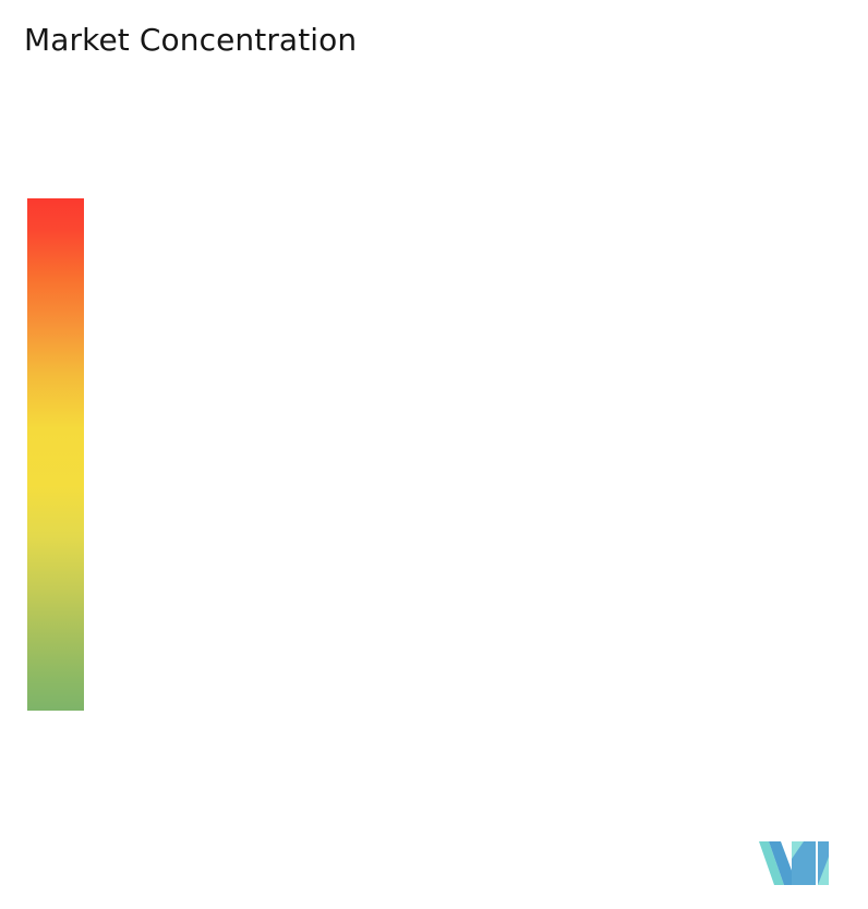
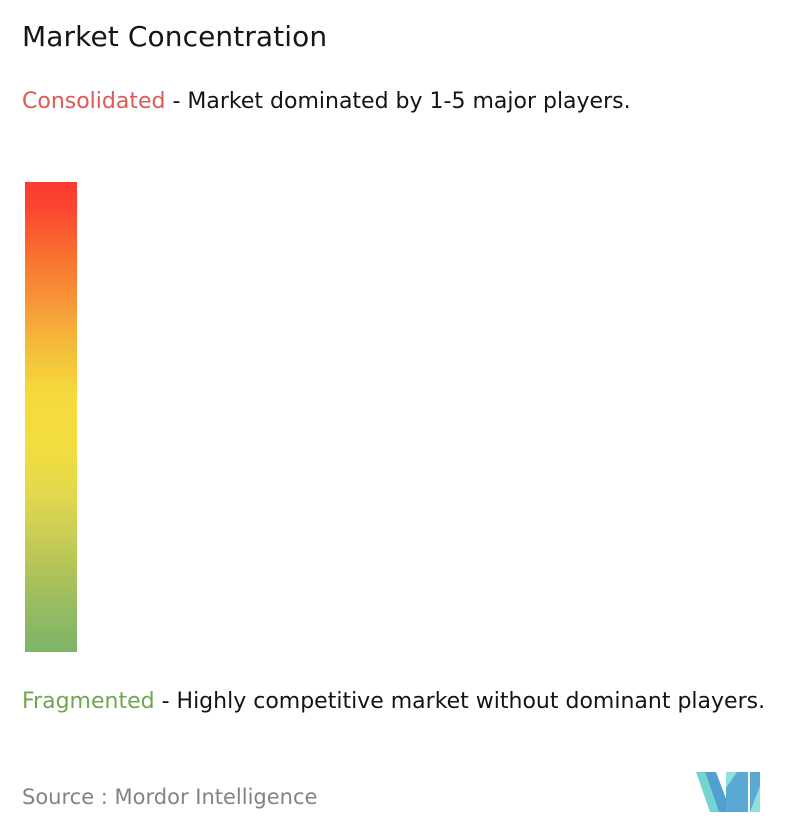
  Market Concentration
+ Consolidated - Market dominated by 1-5 major players.
+ Fragmented - Highly competitive market without dominant players.
+ Source : Mordor Intelligence
